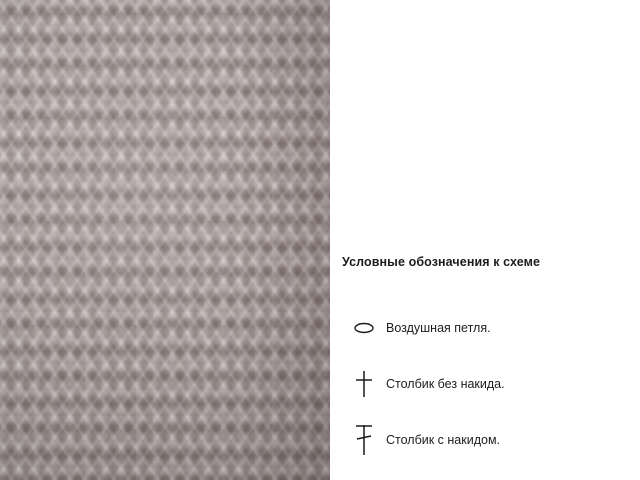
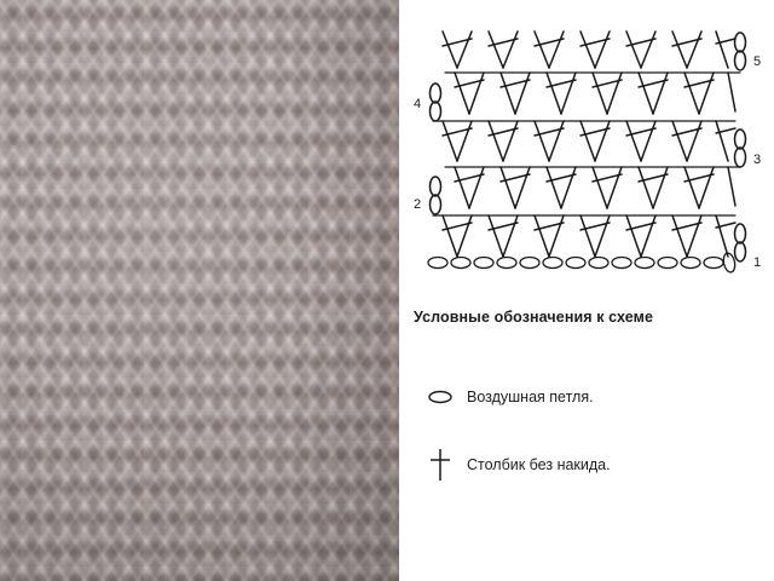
+ 4
+ 2
+ 5
+ 3
+ 1
  Условные обозначения к схеме
  Воздушная петля.
  Столбик без накида.
- Столбик с накидом.
